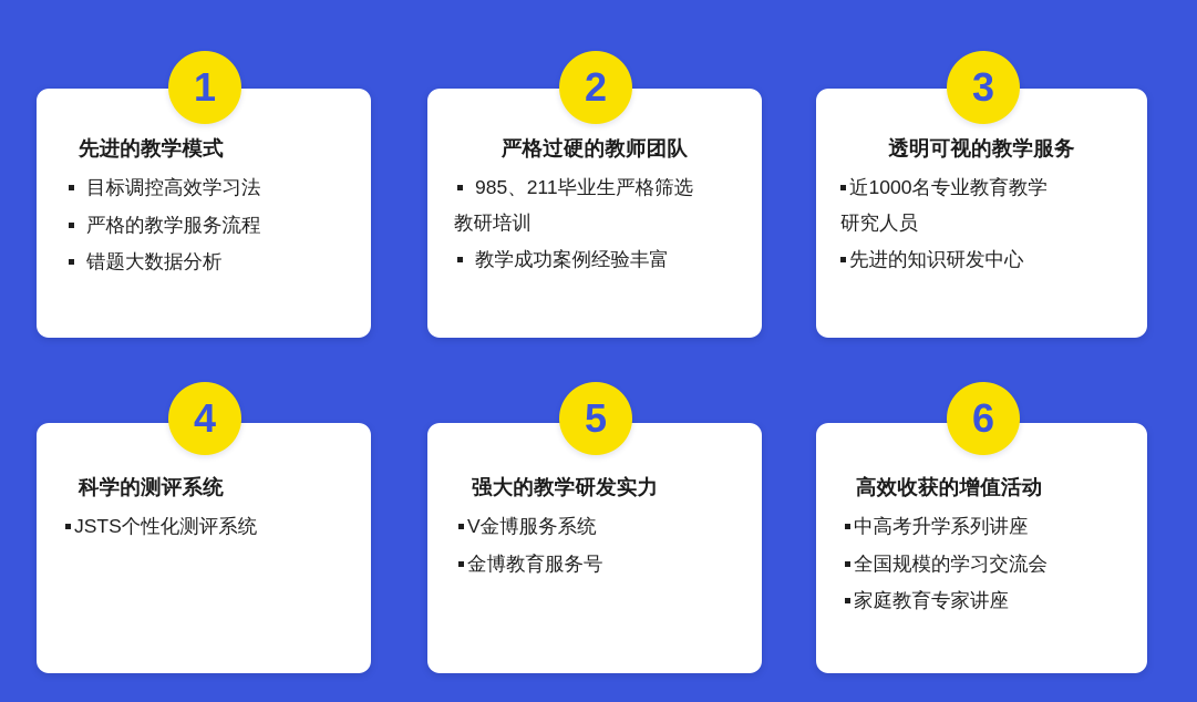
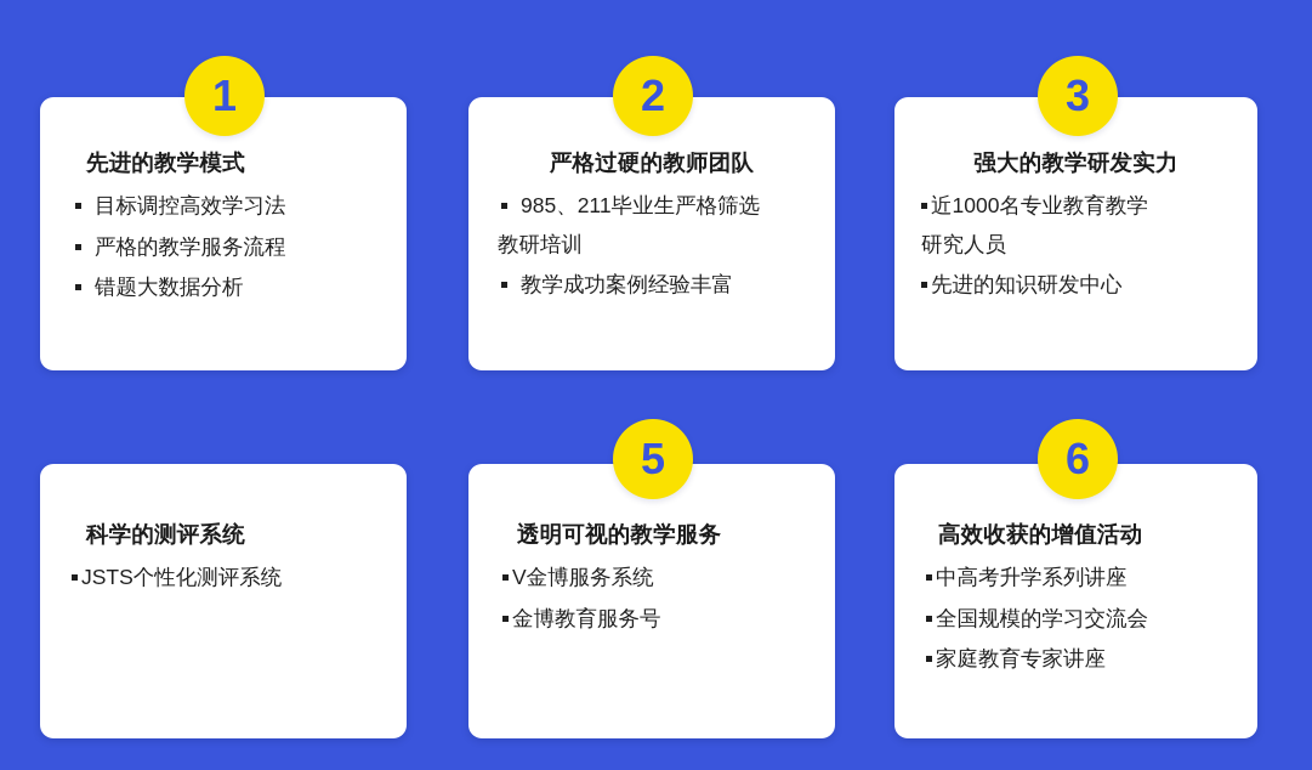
  1
  先进的教学模式
  目标调控高效学习法
  严格的教学服务流程
  错题大数据分析
  2
  严格过硬的教师团队
  985、211毕业生严格筛选
  教研培训
  教学成功案例经验丰富
  3
- 透明可视的教学服务
+ 强大的教学研发实力
  近1000名专业教育教学
  研究人员
  先进的知识研发中心
- 4
  科学的测评系统
  JSTS个性化测评系统
  5
- 强大的教学研发实力
+ 透明可视的教学服务
  V金博服务系统
  金博教育服务号
  6
  高效收获的增值活动
  中高考升学系列讲座
  全国规模的学习交流会
  家庭教育专家讲座
